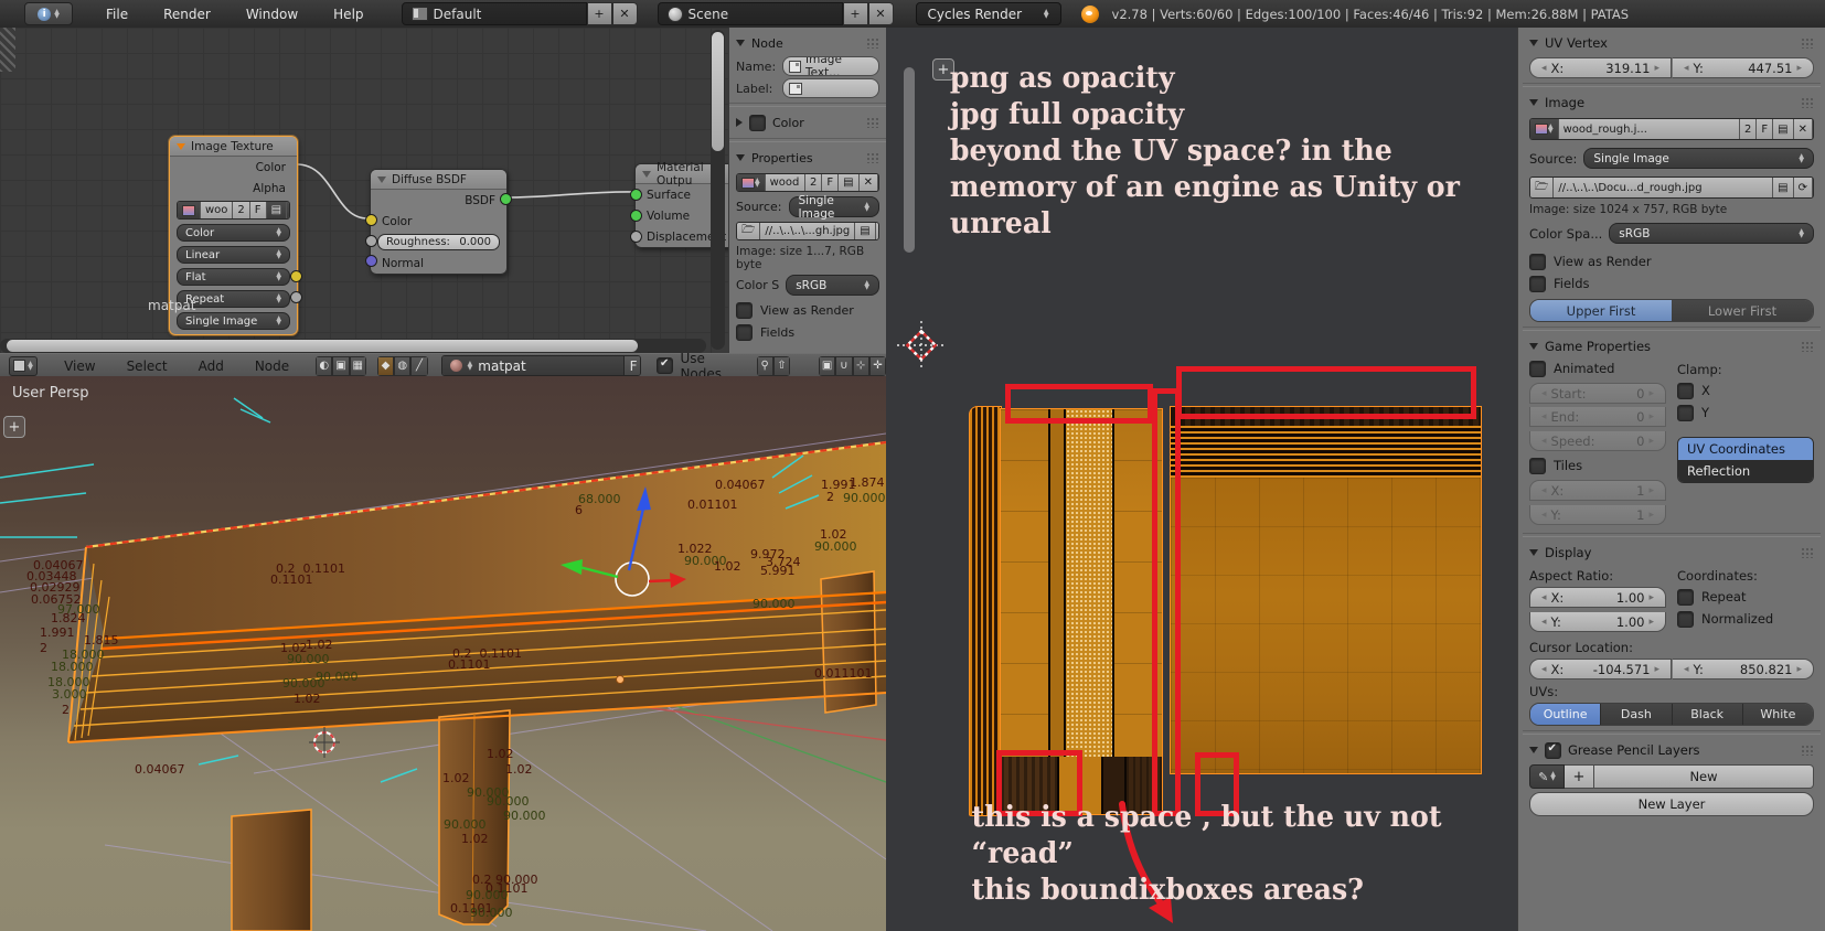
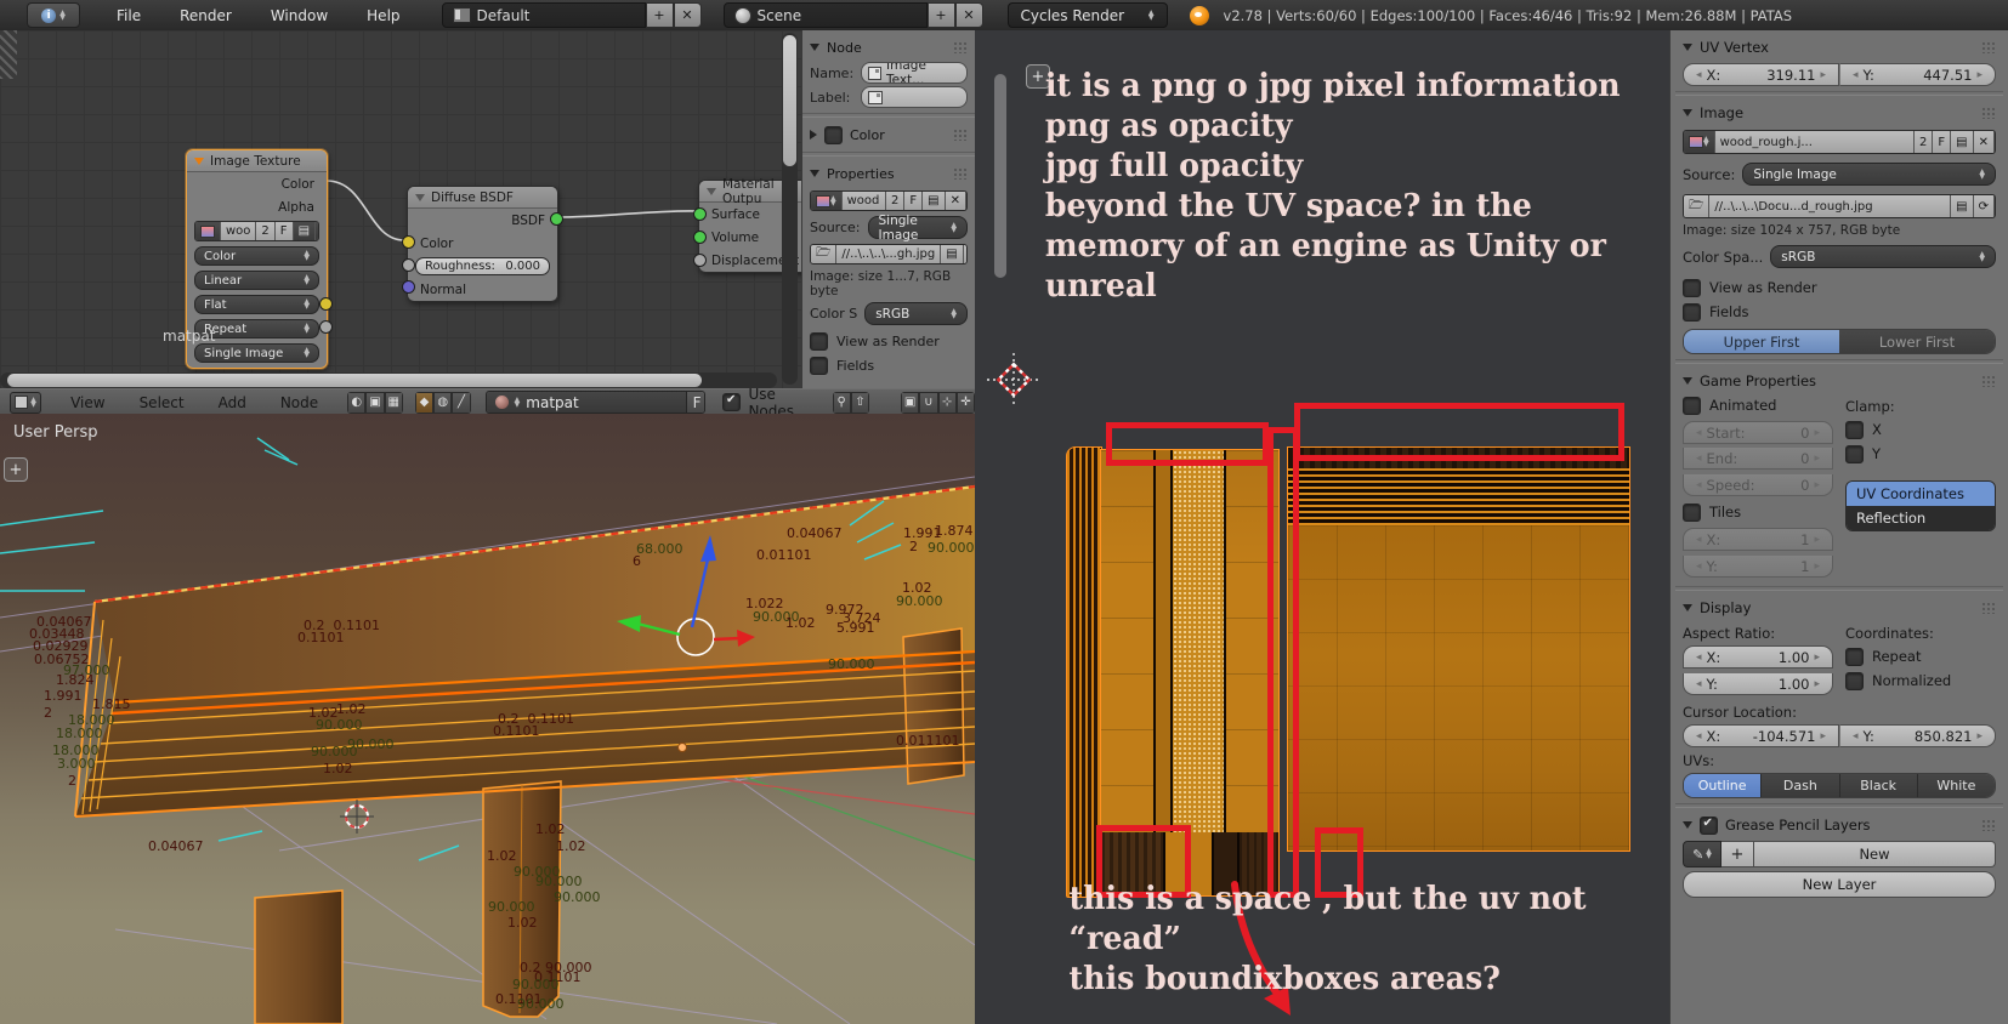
  i
  File
  Render
  Window
  Help
  Default
  +
  ✕
  Scene
  +
  ✕
  Cycles Render
  v2.78 | Verts:60/60 | Edges:100/100 | Faces:46/46 | Tris:92 | Mem:26.88M | PATAS
  Image Texture
  Color
  Alpha
  woo
  2
  F
  ▤
  Color
  Linear
  Flat
  Repeat
  Single Image
  matpat
  Diffuse BSDF
  BSDF
  Color
  Roughness:
  0.000
  Normal
  Material Outpu
  Surface
  Volume
  Displacem
  Node
  Name:
  Image Text...
  Label:
  Color
  Properties
  wood
  2
  F
  ▤
  ✕
  Source:
  Single Image
  🗁
  //..\..\..\...gh.jpg
  ▤
  Image: size 1...7, RGB byte
  Color S
  sRGB
  View as Render
  Fields
  View
  Select
  Add
  Node
  ◐
  ▣
  ▦
  ◆
  ◍
  ╱
  matpat
  F
  Use Nodes
  ⚲
  ⇧
  ▣
  ∪
  ⊹
  ✛
  User Persp
  +
  0.04067
  0.03448
  0.02929
  0.06752
  97.000
  1.824
  1.991
  1.815
  2
  18.000
  18.000
  18.000
  3.000
  2
  0.04067
  0.2 0.1101
  0.1101
  68.000
  6
  0.01101
  0.04067
  1.991
  1.874
  2
  90.000
  1.022
  90.000
  1.02
  9.972
  3.724
  5.991
  90.000
  1.02
  90.000
  0.011101
  1.02
  1.02
  90.000
  90.000
  90.000
  1.02
  0.2 0.1101
  0.1101
  1.02
  1.02
  1.02
  90.000
  90.000
  90.000
  90.000
  1.02
  0.2 90.000
  0.1101
  90.000
  0.1101
  90.000
  +
+ it is a png o jpg pixel information
  png as opacity
  jpg full opacity
  beyond the UV space? in the
  memory of an engine as Unity or unreal
  this is a space , but the uv not “read”
  this boundixboxes areas?
  UV Vertex
  ◂
  X:
  319.11
  ▸
  ◂
  Y:
  447.51
  ▸
  Image
  wood_rough.j...
  2
  F
  ▤
  ✕
  Source:
  Single Image
  🗁
  //..\..\..\Docu...d_rough.jpg
  ▤
  ⟳
  Image: size 1024 x 757, RGB byte
  Color Spa...
  sRGB
  View as Render
  Fields
  Upper First
  Lower First
  Game Properties
  Animated
  Start:
  0
  End:
  0
  Speed:
  0
  Tiles
  X:
  1
  Y:
  1
  Clamp:
  X
  Y
  UV Coordinates
  Reflection
  Display
  Aspect Ratio:
  ◂
  X:
  1.00
  ▸
  ◂
  Y:
  1.00
  ▸
  Coordinates:
  Repeat
  Normalized
  Cursor Location:
  ◂
  X:
  -104.571
  ▸
  ◂
  Y:
  850.821
  ▸
  UVs:
  Outline
  Dash
  Black
  White
  Grease Pencil Layers
  ✎
  +
  New
  New Layer
